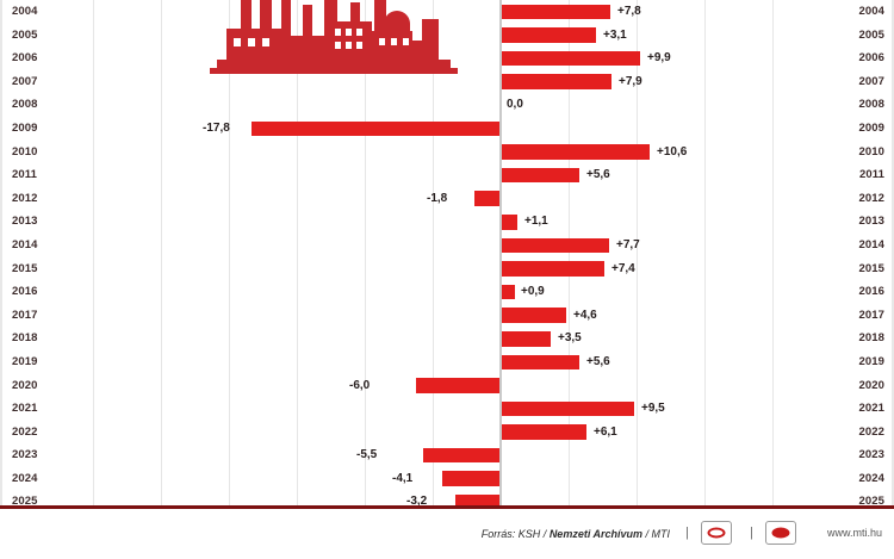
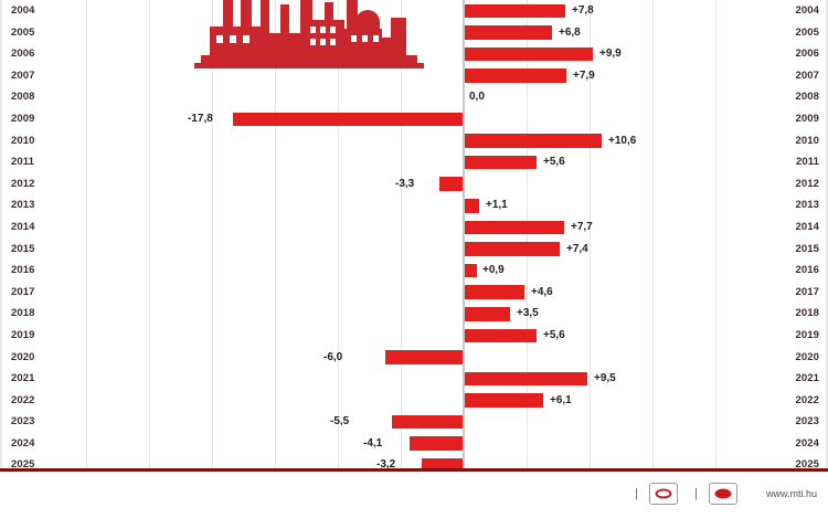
  2004
  2004
  +7,8
  2005
  2005
- +3,1
+ +6,8
  2006
  2006
  +9,9
  2007
  2007
  +7,9
  2008
  2008
  0,0
  2009
  2009
  -17,8
  2010
  2010
  +10,6
  2011
  2011
  +5,6
  2012
  2012
- -1,8
+ -3,3
  2013
  2013
  +1,1
  2014
  2014
  +7,7
  2015
  2015
  +7,4
  2016
  2016
  +0,9
  2017
  2017
  +4,6
  2018
  2018
  +3,5
  2019
  2019
  +5,6
  2020
  2020
  -6,0
  2021
  2021
  +9,5
  2022
  2022
  +6,1
  2023
  2023
  -5,5
  2024
  2024
  -4,1
  2025
  2025
  -3,2
- Forrás: KSH / Nemzeti Archívum / MTI
  |
  |
  www.mti.hu
